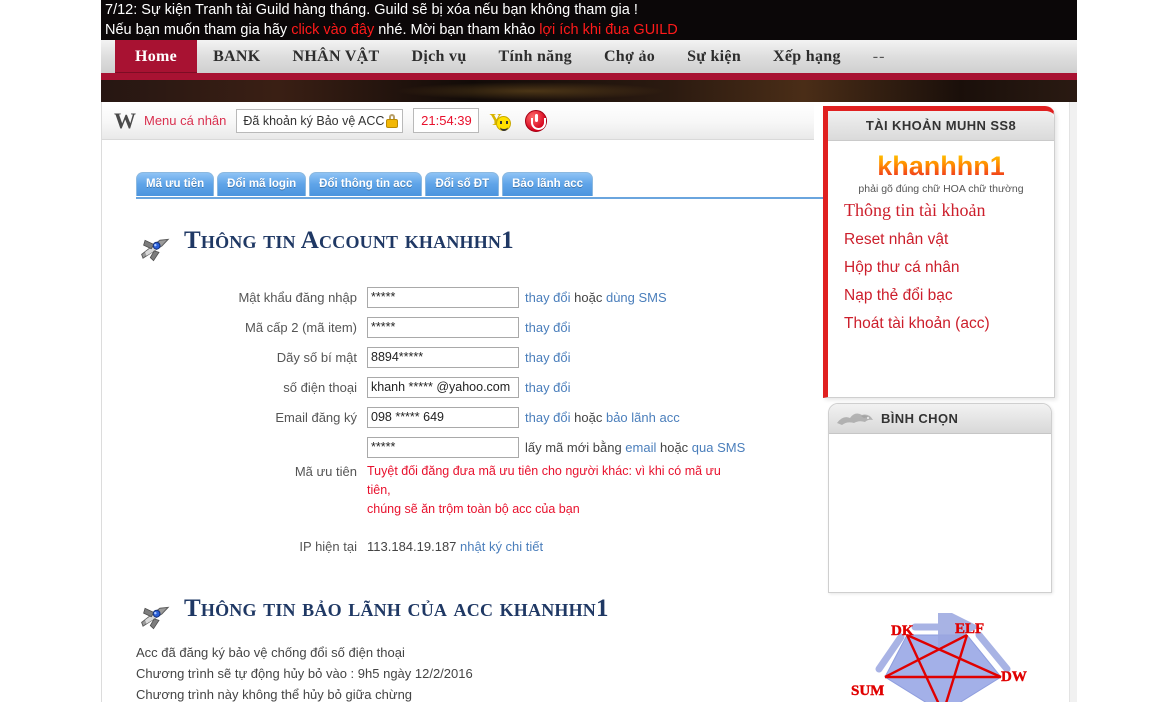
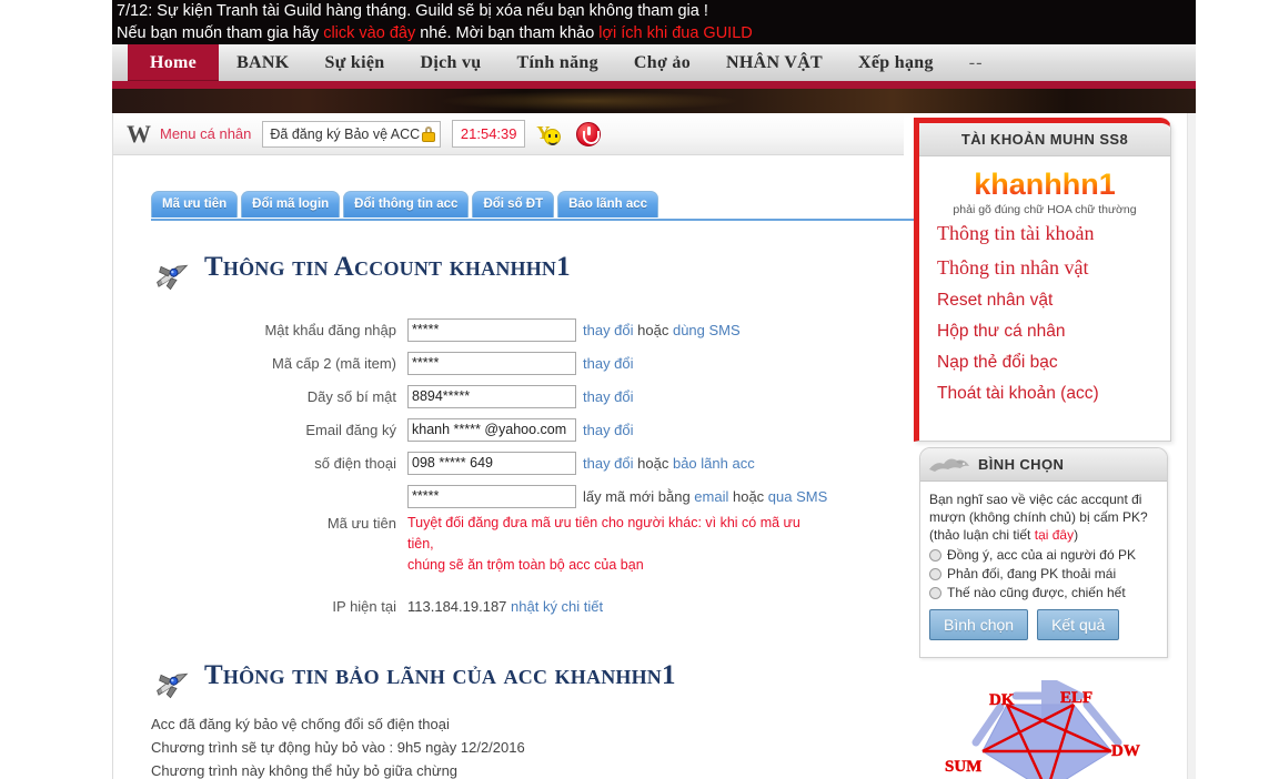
  7/12: Sự kiện Tranh tài Guild hàng tháng. Guild sẽ bị xóa nếu bạn không tham gia !
  Nếu bạn muốn tham gia hãy click vào đây nhé. Mời bạn tham khảo lợi ích khi đua GUILD
  Home
  BANK
- NHÂN VẬT
+ Sự kiện
  Dịch vụ
  Tính năng
  Chợ ảo
- Sự kiện
+ NHÂN VẬT
  Xếp hạng
  --
  W
  Menu cá nhân
- Đã khoản ký Bảo vệ ACC
+ Đã đăng ký Bảo vệ ACC
  21:54:39
  Y
  Mã ưu tiên
  Đổi mã login
  Đổi thông tin acc
  Đổi số ĐT
  Bảo lãnh acc
  Thông tin Account khanhhn1
  Mật khẩu đăng nhập
  *****
  thay đổi hoặc dùng SMS
  Mã cấp 2 (mã item)
  *****
  thay đổi
  Dãy số bí mật
  8894*****
  thay đổi
- số điện thoại
+ Email đăng ký
  khanh ***** @yahoo.com
  thay đổi
- Email đăng ký
+ số điện thoại
  098 ***** 649
  thay đổi hoặc bảo lãnh acc
  *****
  lấy mã mới bằng email hoặc qua SMS
  Mã ưu tiên
  Tuyệt đối đăng đưa mã ưu tiên cho người khác: vì khi có mã ưu tiên,
  chúng sẽ ăn trộm toàn bộ acc của bạn
  IP hiện tại
  113.184.19.187 nhật ký chi tiết
  Thông tin bảo lãnh của acc khanhhn1
  Acc đã đăng ký bảo vệ chống đổi số điện thoại
  Chương trình sẽ tự động hủy bỏ vào : 9h5 ngày 12/2/2016
  Chương trình này không thể hủy bỏ giữa chừng
  TÀI KHOẢN MUHN SS8
  khanhhn1
  phải gõ đúng chữ HOA chữ thường
  Thông tin tài khoản
+ Thông tin nhân vật
  Reset nhân vật
  Hộp thư cá nhân
  Nạp thẻ đổi bạc
  Thoát tài khoản (acc)
  BÌNH CHỌN
+ Bạn nghĩ sao về việc các accqunt đi
+ mượn (không chính chủ) bị cấm PK?
+ (thảo luận chi tiết tại đây)
+ Đồng ý, acc của ai người đó PK
+ Phản đối, đang PK thoải mái
+ Thế nào cũng được, chiến hết
+ Bình chọn
+ Kết quả
  DK
  ELF
  DW
  SUM
